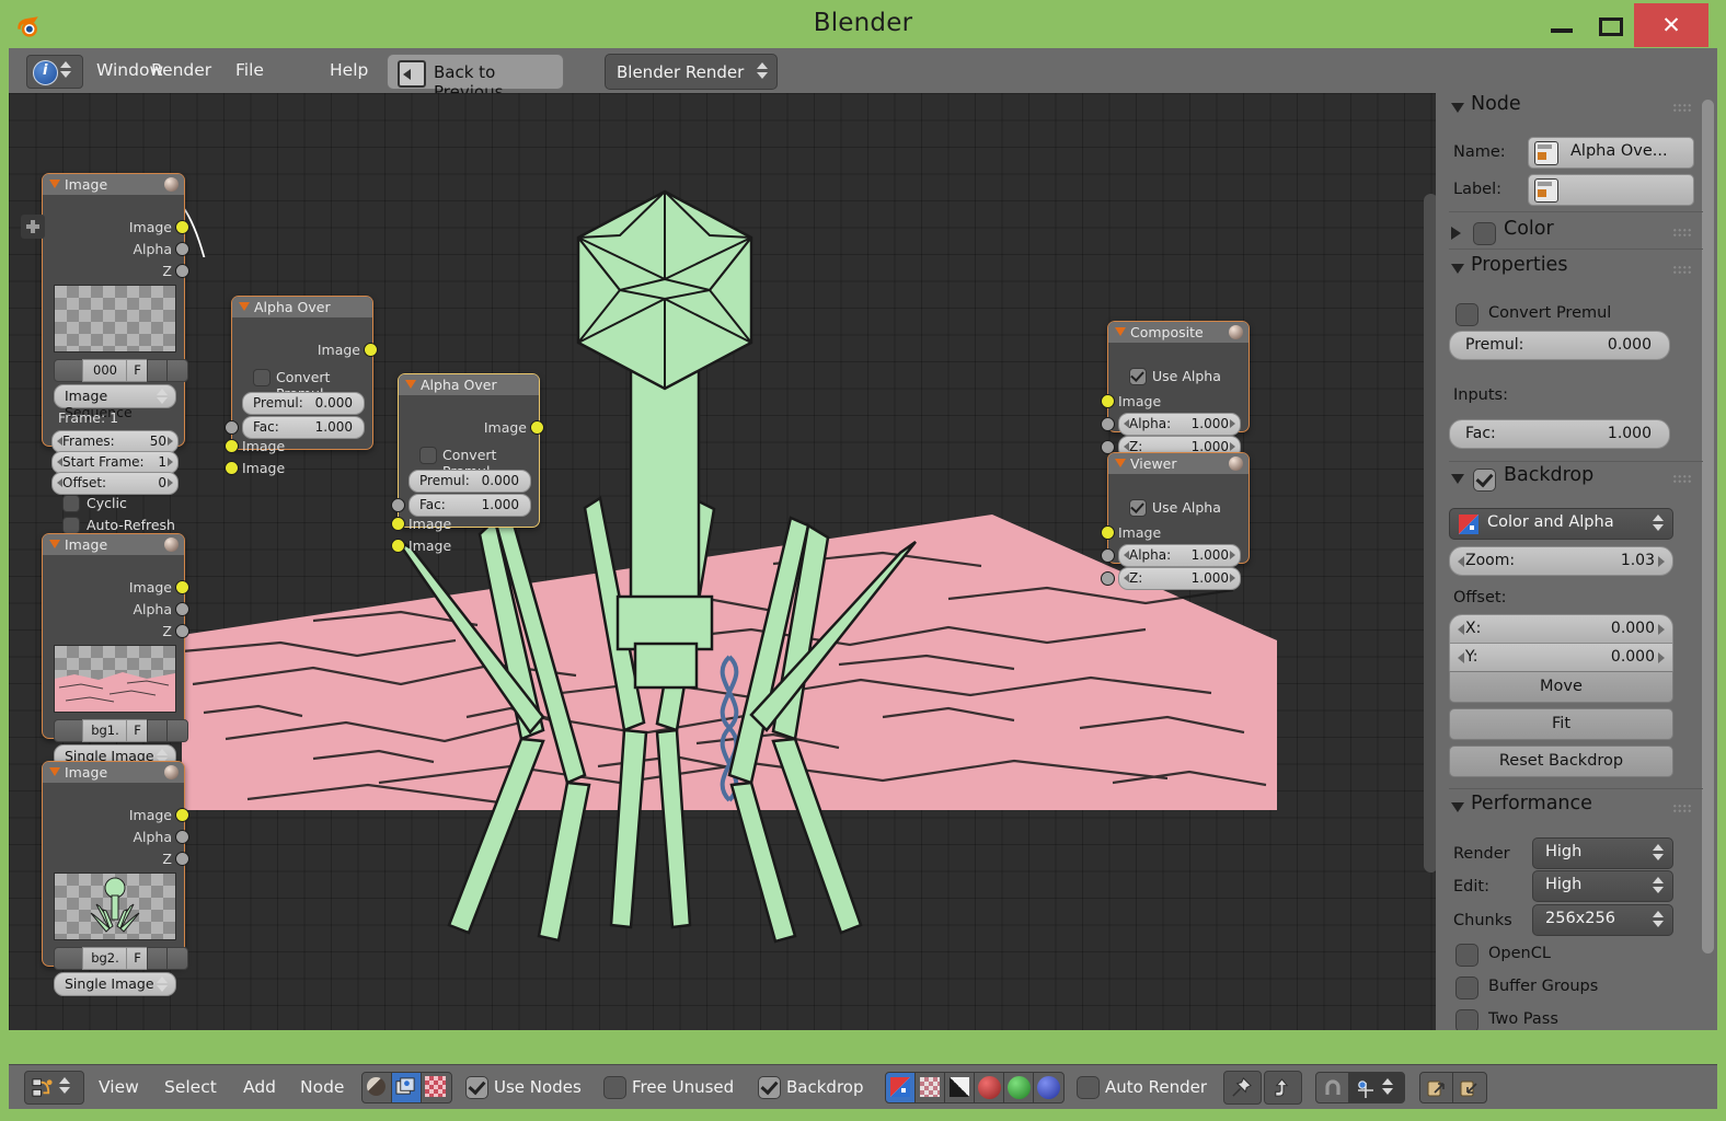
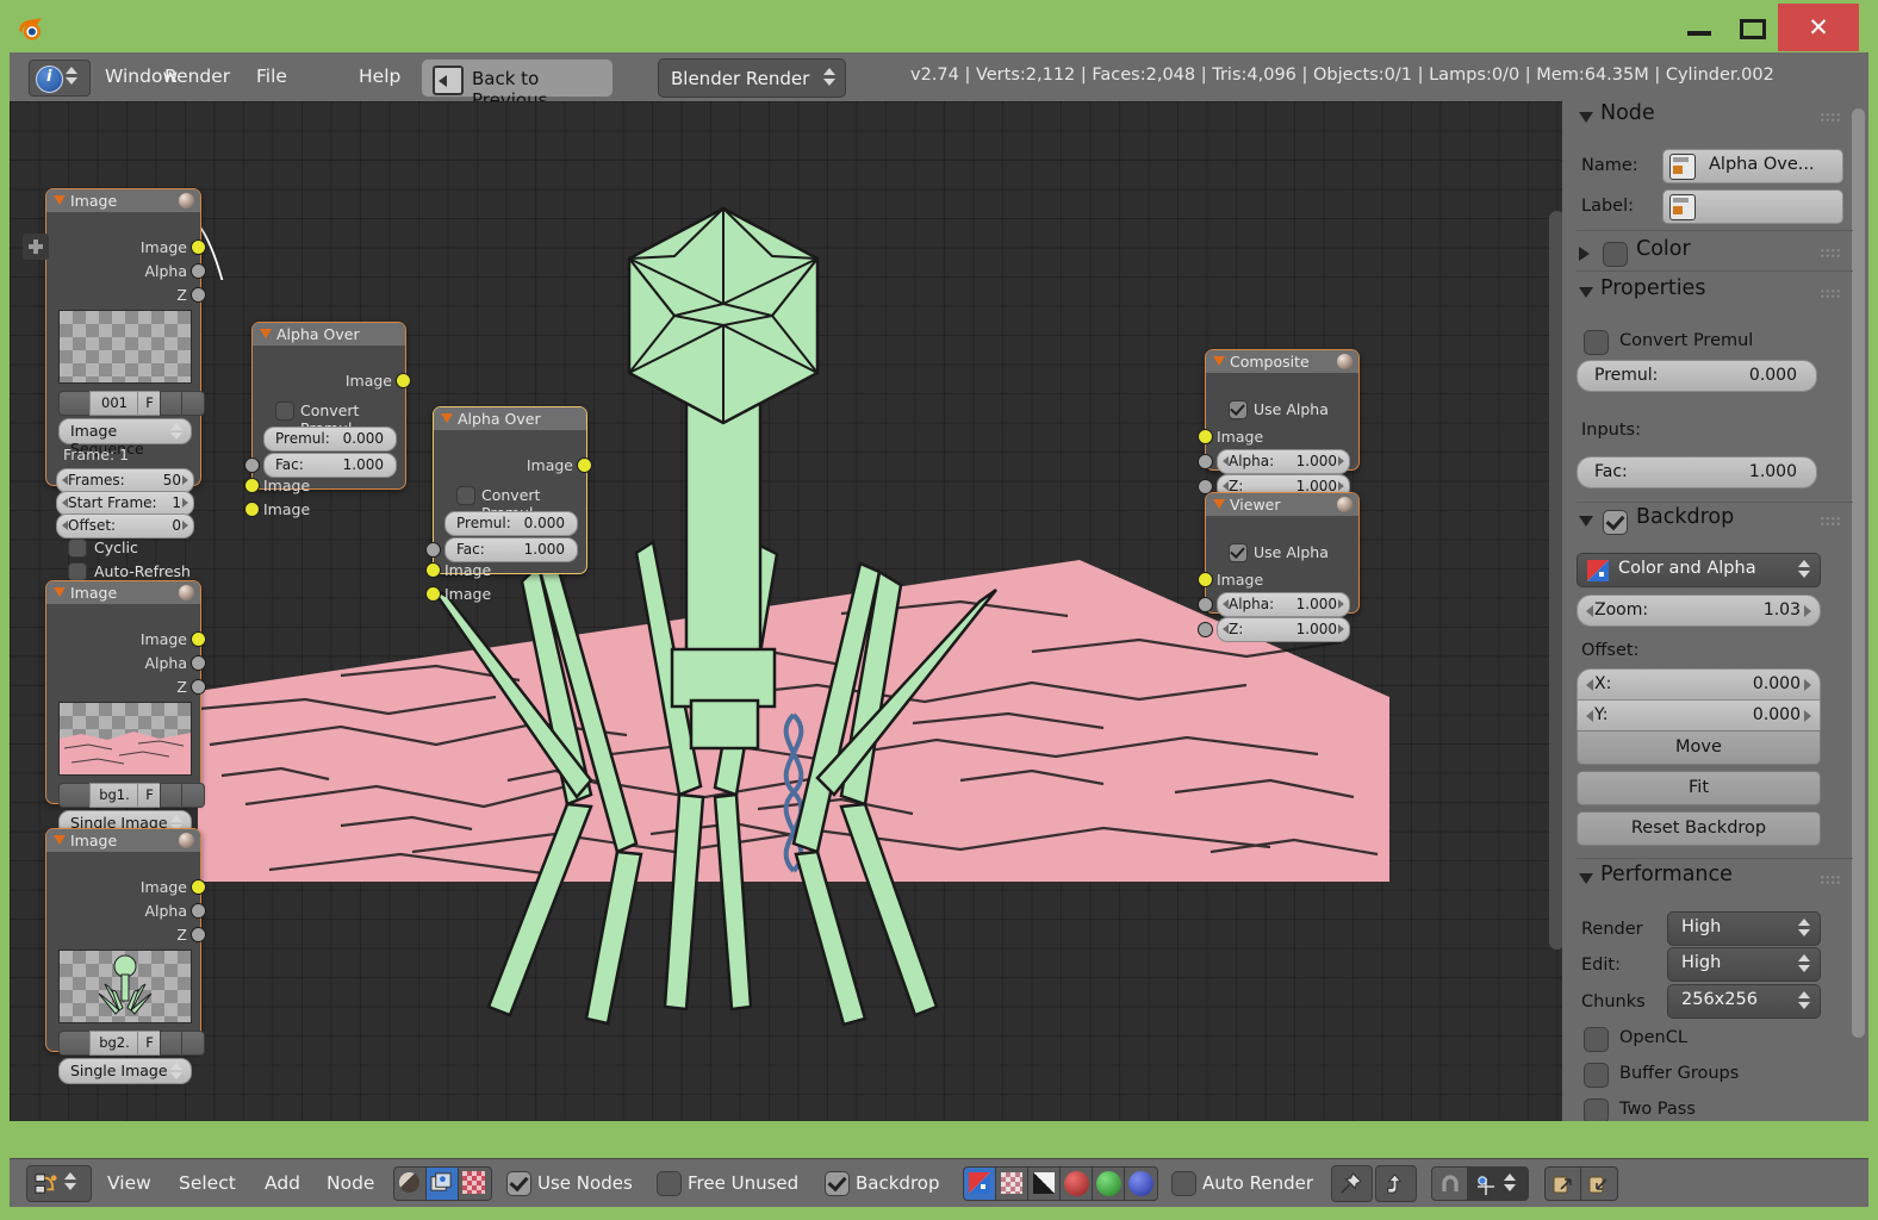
- Blender
  ✕
  Window
  Render
  File
  Help
  Back to Previous
  Blender Render
+ v2.74 | Verts:2,112 | Faces:2,048 | Tris:4,096 | Objects:0/1 | Lamps:0/0 | Mem:64.35M | Cylinder.002
  Image
  Image
  Alpha
  Z
- 000
+ 001
  F
  Image Sequence
  Frame: 1
  Frames:
  50
  Start Frame:
  1
  Offset:
  0
  Cyclic
  Auto-Refresh
  Image
  Image
  Alpha
  Z
  bg1.
  F
  Single Image
  Image
  Image
  Alpha
  Z
  bg2.
  F
  Single Image
  Alpha Over
  Image
  Premul:
  0.000
  Fac:
  1.000
  Image
  Image
  Alpha Over
  Image
  Premul:
  0.000
  Fac:
  1.000
  Image
  Image
  Composite
  Use Alpha
  Image
  Alpha:
  1.000
  Z:
  1.000
  Viewer
  Use Alpha
  Image
  Alpha:
  1.000
  Z:
  1.000
  Node
  Name:
  Alpha Ove...
  Label:
  Color
  Properties
  Convert Premul
  Premul:
  0.000
  Inputs:
  Fac:
  1.000
  Backdrop
  Color and Alpha
  Zoom:
  1.03
  Offset:
  X:
  0.000
  Y:
  0.000
  Move
  Fit
  Reset Backdrop
  Performance
  Render
  High
  Edit:
  High
  Chunks
  256x256
  OpenCL
  Buffer Groups
  Two Pass
  View
  Select
  Add
  Node
  Use Nodes
  Free Unused
  Backdrop
  Auto Render
